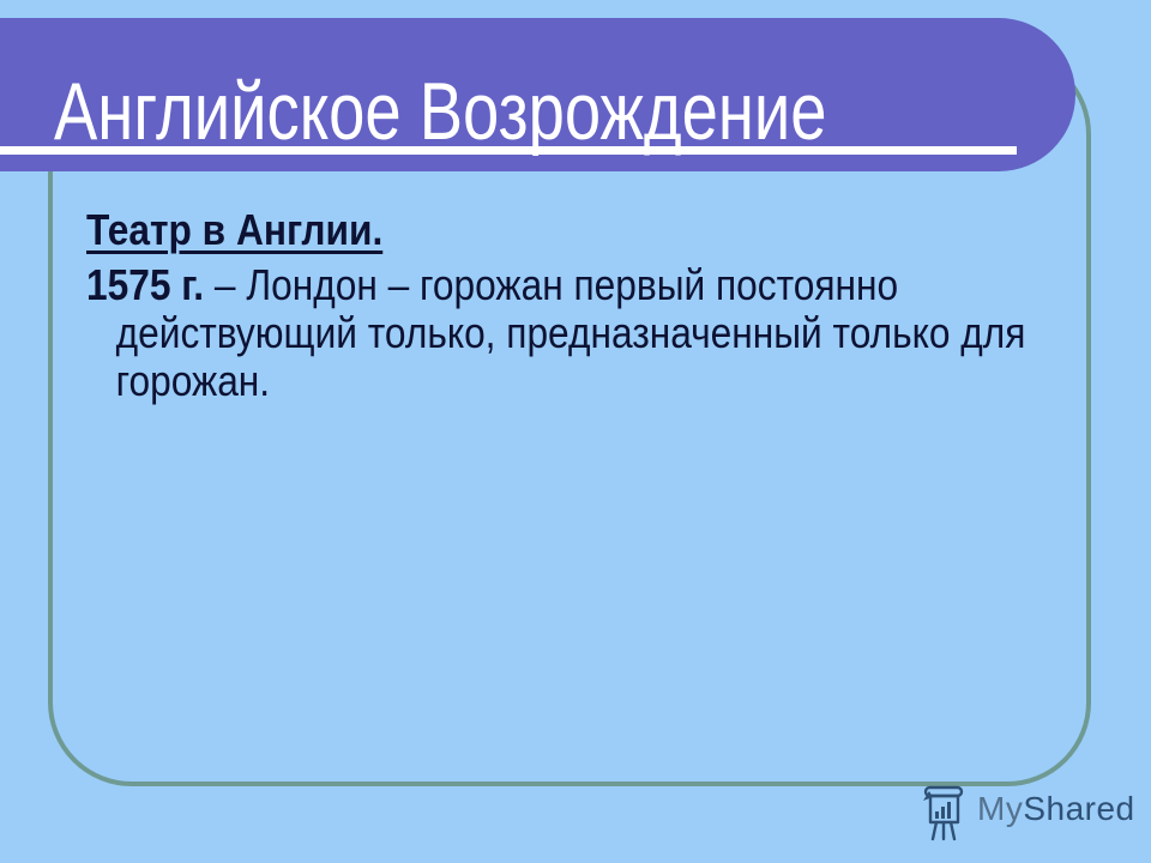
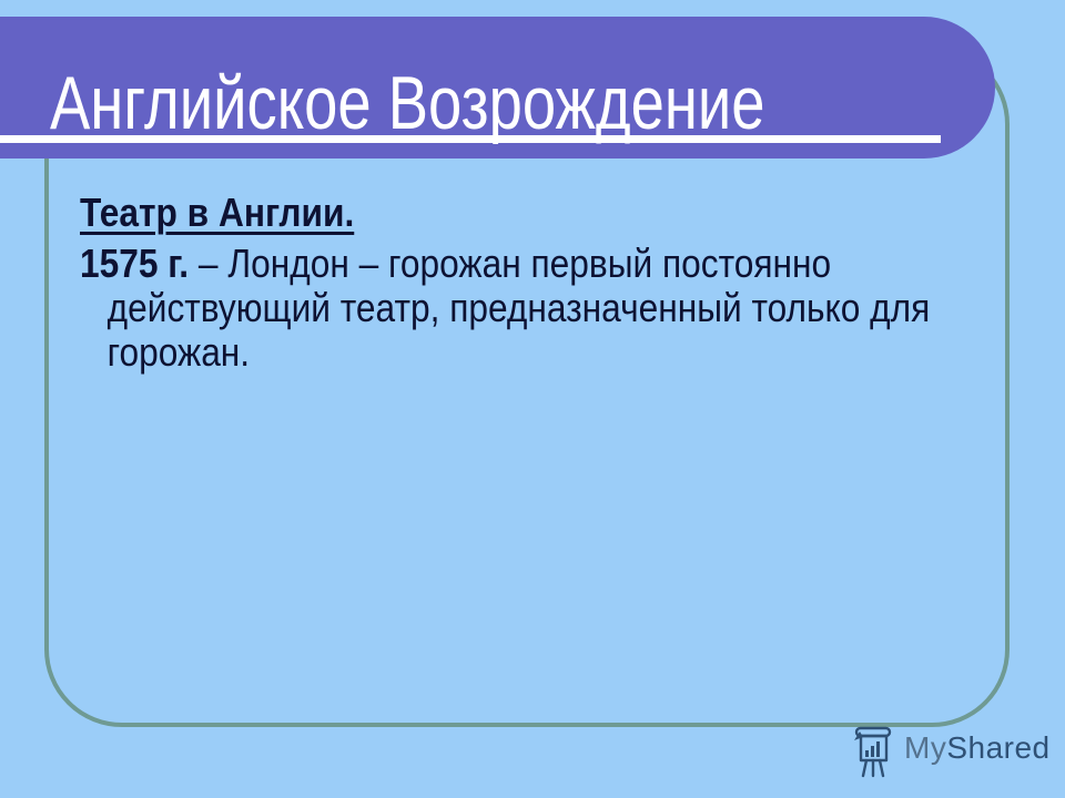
  Английское Возрождение
  Театр в Англии.
  1575 г. – Лондон – горожан первый постоянно
- действующий только, предназначенный только для
+ действующий театр, предназначенный только для
  горожан.
  MyShared
